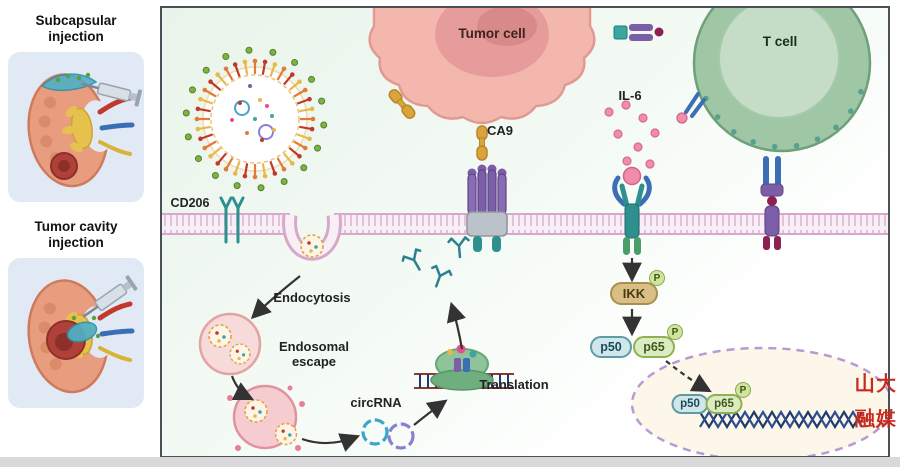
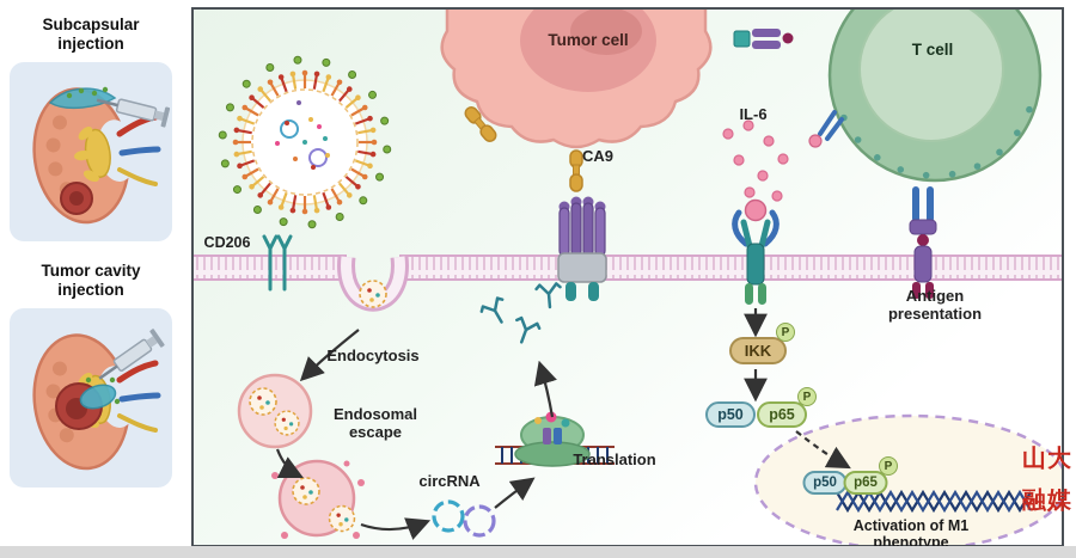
  Subcapsular
  injection
  Tumor cavity
  injection
  Tumor cell
  T cell
  IL-6
  CA9
  CD206
  Endocytosis
  Endosomal
  escape
  circRNA
  Translation
+ Antigen
+ presentation
+ Activation of M1 phenotype
  IKK
  P
  p50
  p65
  P
  p50
  p65
  P
  山大
  融媒
